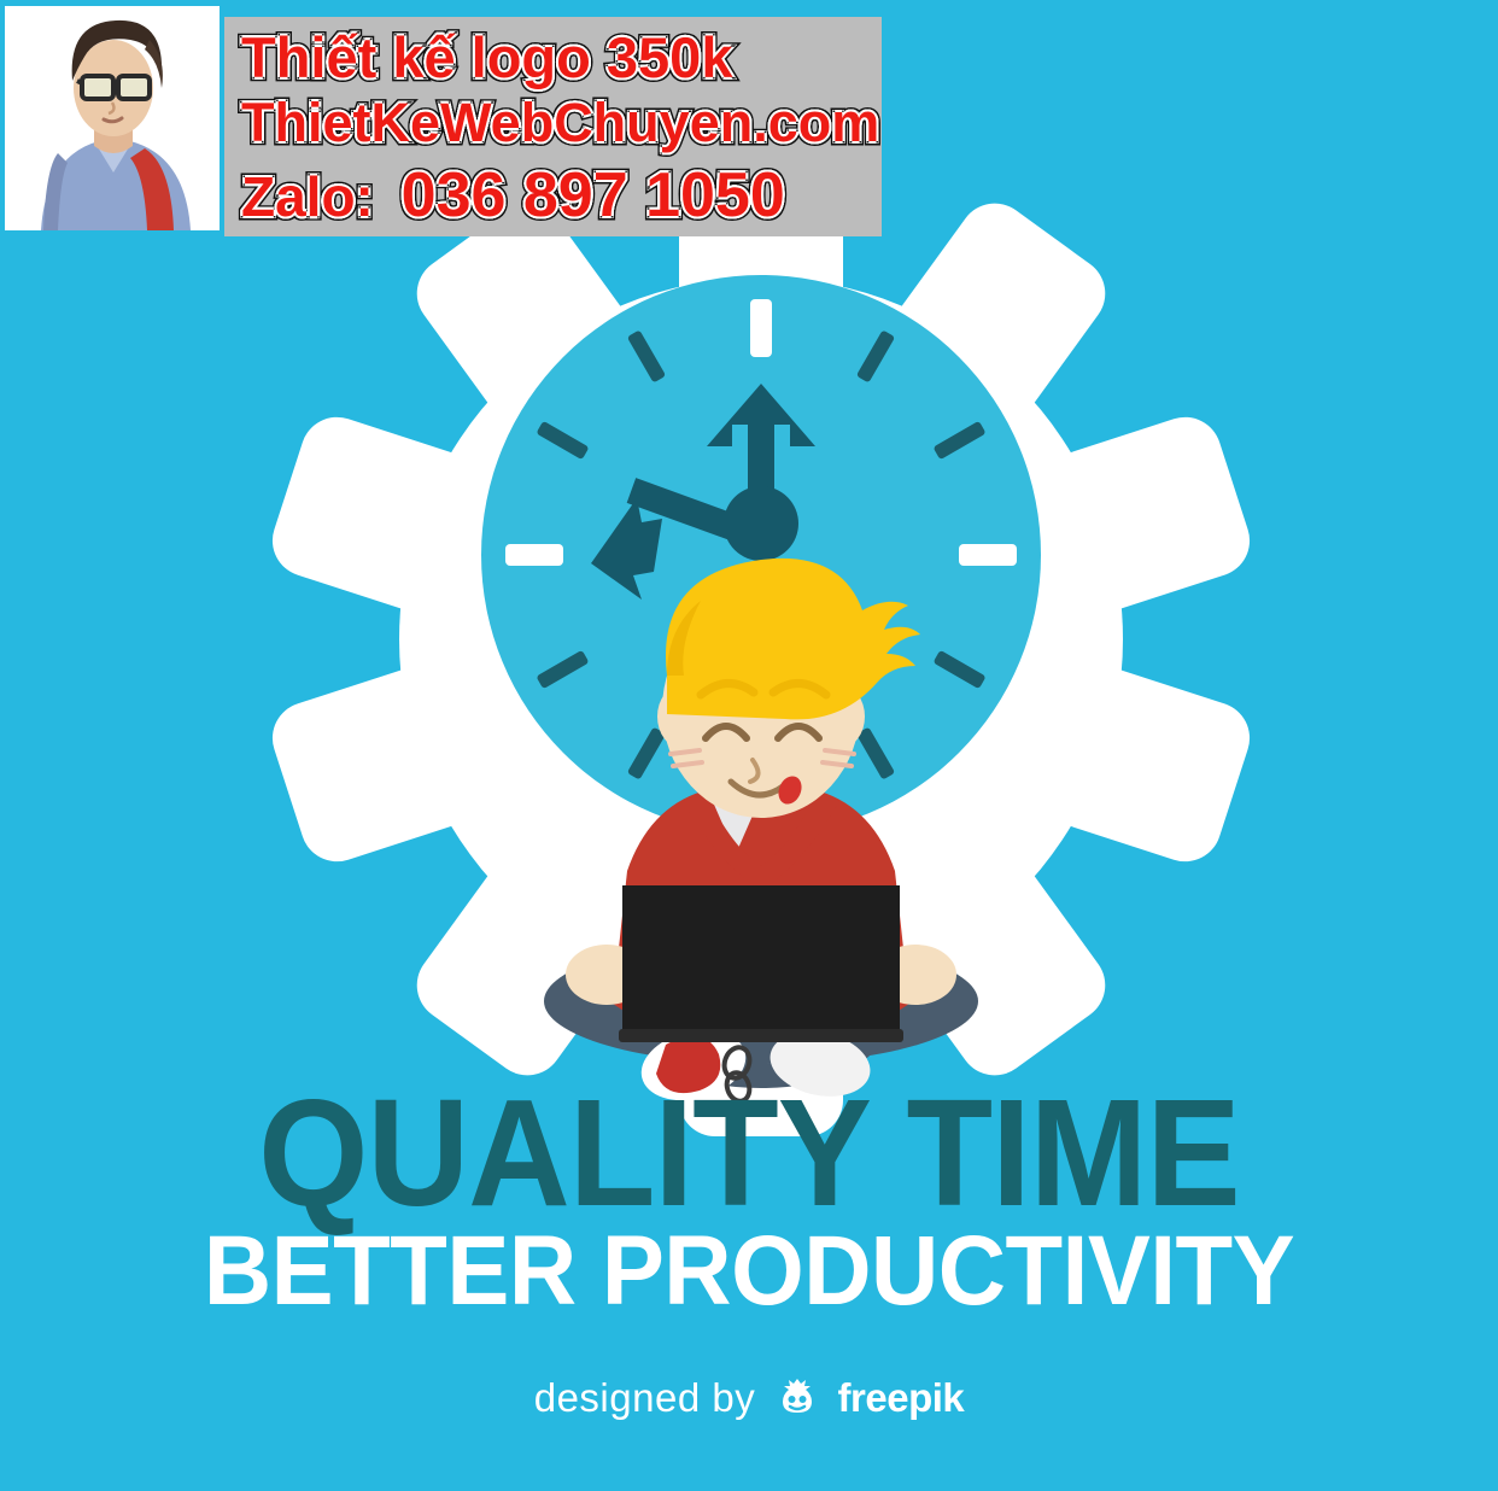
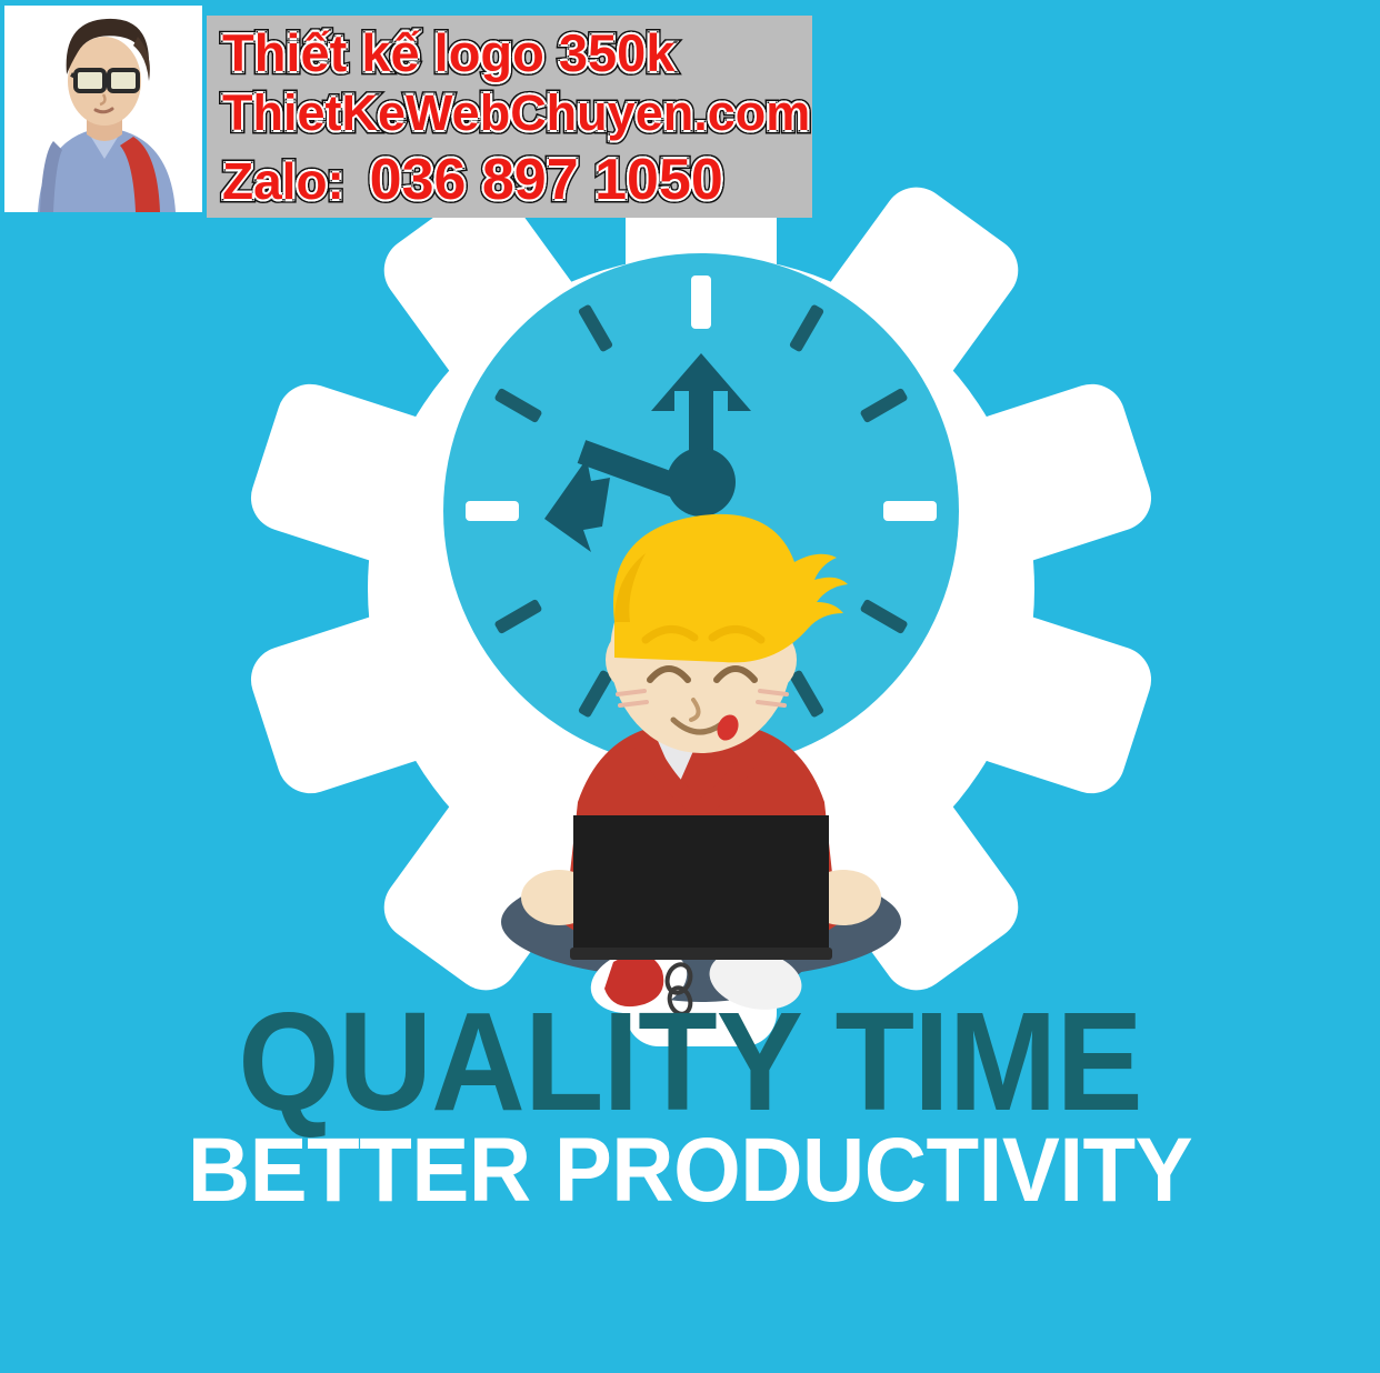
  QUALITY TIME
  BETTER PRODUCTIVITY
- designed by freepik
  Thiết kế logo 350k
  ThietKeWebChuyen.com
  Zalo:
  036 897 1050
